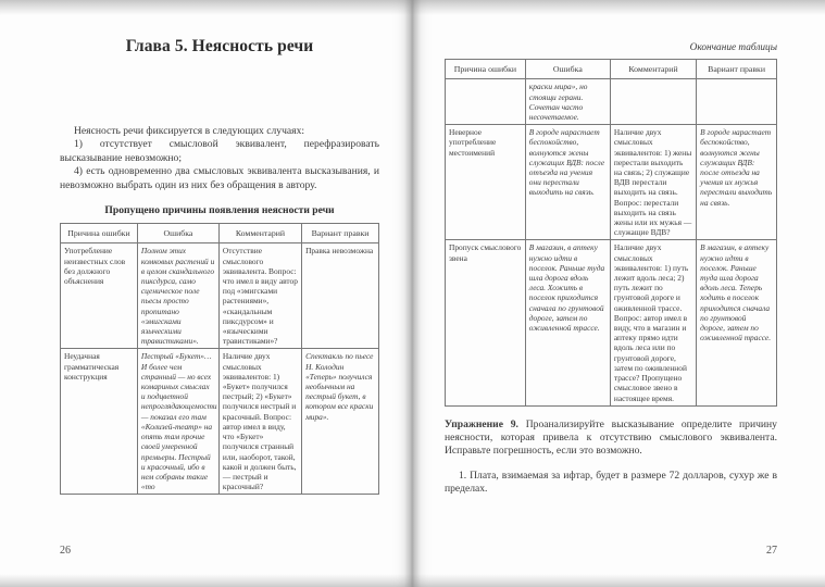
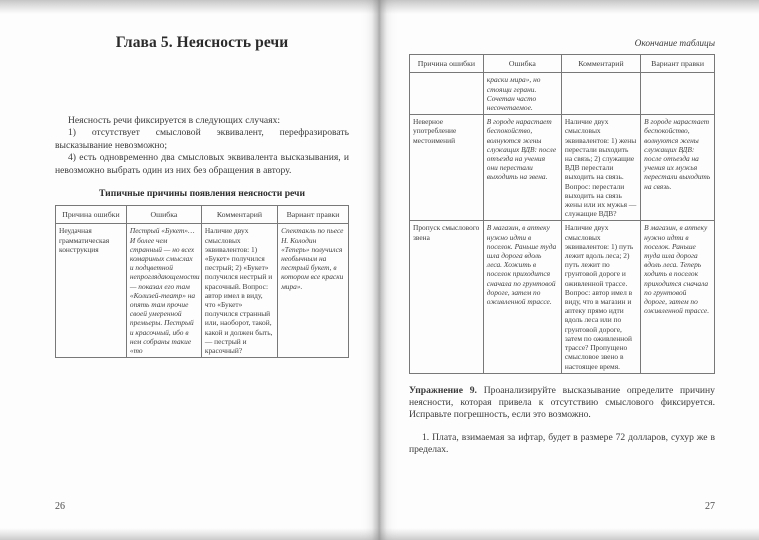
  Глава 5. Неясность речи
  Неясность речи фиксируется в следующих случаях:
  1) отсутствует смысловой эквивалент, перефразировать высказывание невозможно;
  4) есть одновременно два смысловых эквивалента высказывания, и невозможно выбрать один из них без обращения в автору.
- Пропущено причины появления неясности речи
+ Типичные причины появления неясности речи
  Причина ошибки	Ошибка	Комментарий	Вариант правки
- Употребление неизвестных слов без должного объяснения	Полном этих комковых растений и в целом скандального пиксдурса, само сценическое поле пьесы просто пропитано «эмигсками языческими травистиками».	Отсутствие смыслового эквивалента. Вопрос: что имел в виду автор под «эмигсками растениями», «скандальным пиксдурсом» и «языческими травистиками»?	Правка невозможна
  Неудачная грамматическая конструкция	Пестрый «Букет»… И более чем странный — но всех комариных смыслах и подцветной непроглядающемости — показал его там «Колизей-театр» на опять там прочие своей умеренной премьеры. Пестрый и красочный, ибо в нем собраны такие «то	Наличие двух смысловых эквивалентов: 1) «Букет» получился пестрый; 2) «Букет» получился нестрый и красочный. Вопрос: автор имел в виду, что «Букет» получился странный или, наоборот, такой, какой и должен быть, — пестрый и красочный?	Спектакль по пьесе Н. Колодин «Теперь» получился необычным на пестрый букет, в котором все краски мира».
  26
  Окончание таблицы
  Причина ошибки	Ошибка	Комментарий	Вариант правки
  	краски мира», но стоящи герани. Сочетан часто несочетаемое.
- Неверное употребление местоимений	В городе нарастает беспокойство, волнуются жены служащих ВДВ: после отъезда на учения они перестали выходить на связь.	Наличие двух смысловых эквивалентов: 1) жены перестали выходить на связь; 2) служащие ВДВ перестали выходить на связь. Вопрос: перестали выходить на связь жены или их мужья — служащие ВДВ?	В городе нарастает беспокойство, волнуются жены служащих ВДВ: после отъезда на учения их мужья перестали выходить на связь.
+ Неверное употребление местоимений	В городе нарастает беспокойство, волнуются жены служащих ВДВ: после отъезда на учения они перестали выходить на звена.	Наличие двух смысловых эквивалентов: 1) жены перестали выходить на связь; 2) служащие ВДВ перестали выходить на связь. Вопрос: перестали выходить на связь жены или их мужья — служащие ВДВ?	В городе нарастает беспокойство, волнуются жены служащих ВДВ: после отъезда на учения их мужья перестали выходить на связь.
  Пропуск смыслового звена	В магазин, в аптеку нужно идти в поселок. Раньше туда шла дорога вдоль леса. Хожить в поселок приходится сначала по грунтовой дороге, затем по оживленной трассе.	Наличие двух смысловых эквивалентов: 1) путь лежит вдоль леса; 2) путь лежит по грунтовой дороге и оживленной трассе. Вопрос: автор имел в виду, что в магазин и аптеку прямо идти вдоль леса или по грунтовой дороге, затем по оживленной трассе? Пропущено смысловое звено в настоящее время.	В магазин, в аптеку нужно идти в поселок. Раньше туда шла дорога вдоль леса. Теперь ходить в поселок приходится сначала по грунтовой дороге, затем по оживленной трассе.
- Упражнение 9. Проанализируйте высказывание определите причину неясности, которая привела к отсутствию смыслового эквивалента. Исправьте погрешность, если это возможно.
+ Упражнение 9. Проанализируйте высказывание определите причину неясности, которая привела к отсутствию смыслового фиксируется. Исправьте погрешность, если это возможно.
  1. Плата, взимаемая за ифтар, будет в размере 72 долларов, сухур же в пределах.
  27
